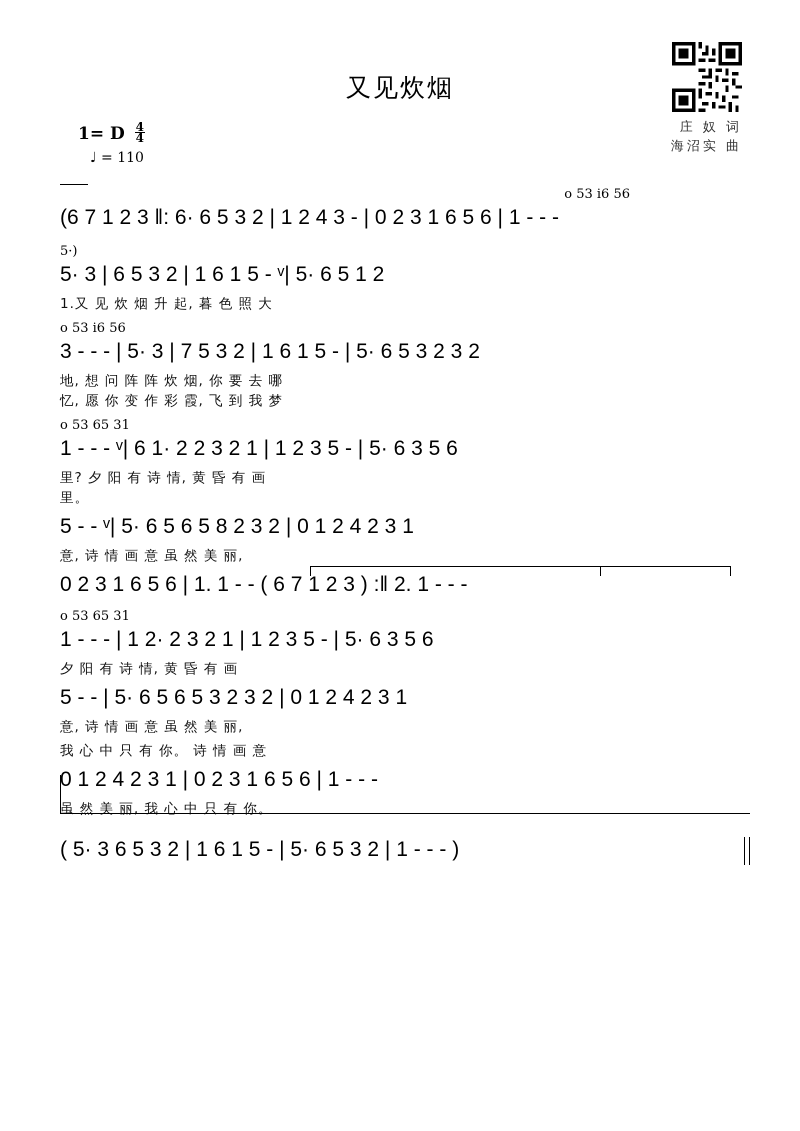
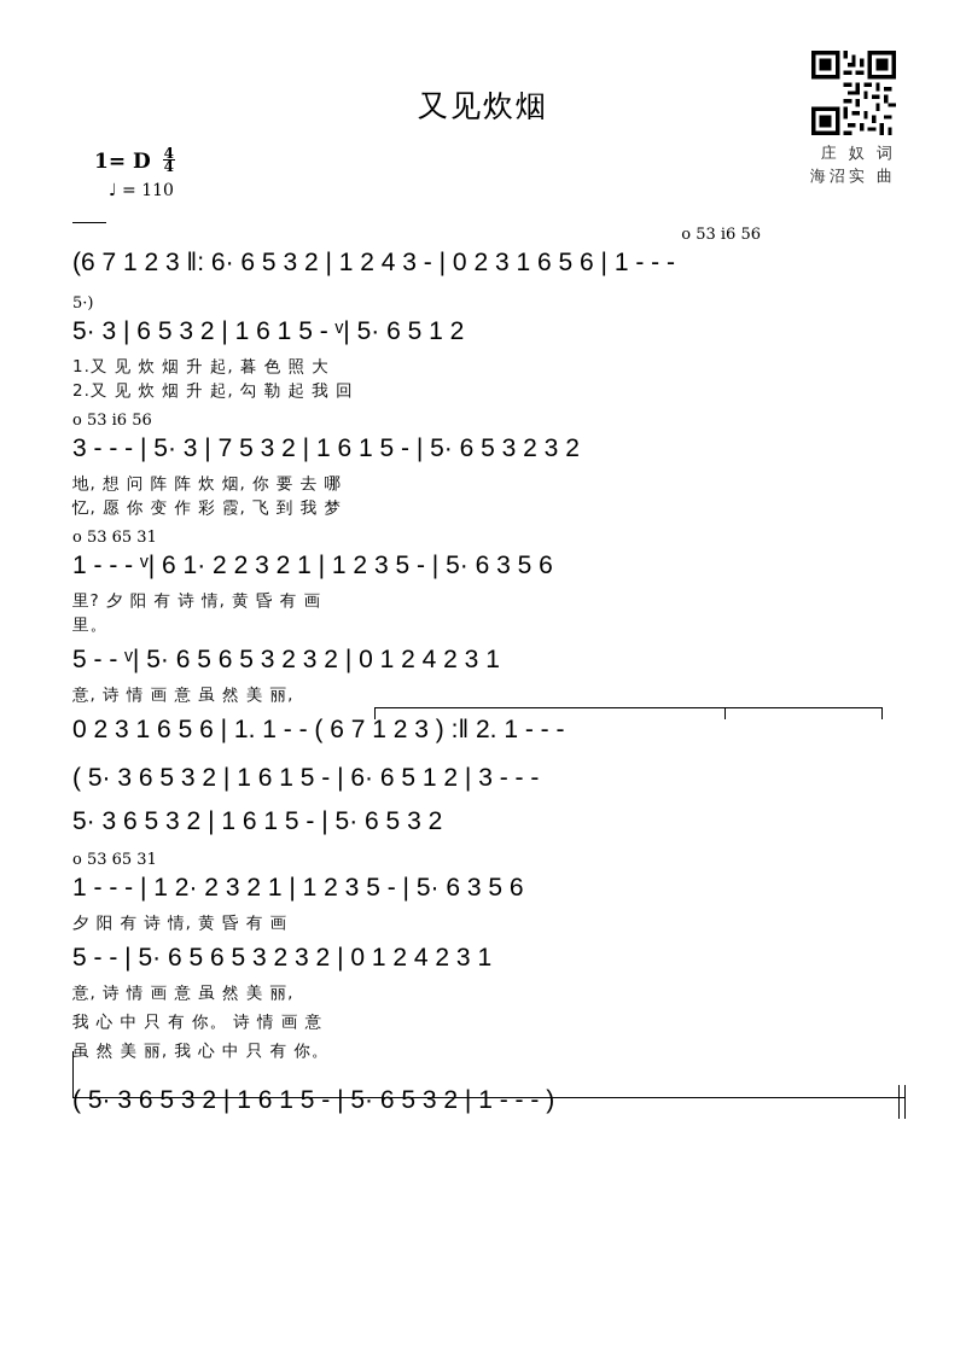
  庄 奴 词
  海沼实 曲
  又见炊烟
  1= D
  4
  4
  ♩ = 110
  o 53 i6 56
  (6 7 1 2 3 ‖: 6· 6 5 3 2 | 1 2 4 3 - | 0 2 3 1 6 5 6 | 1 - - -
  5·)
  5· 3 | 6 5 3 2 | 1 6 1 5 - ᵛ| 5· 6 5 1 2
  1.又 见 炊 烟 升 起, 暮 色 照 大
+ 2.又 见 炊 烟 升 起, 勾 勒 起 我 回
  o 53 i6 56
  3 - - - | 5· 3 | 7 5 3 2 | 1 6 1 5 - | 5· 6 5 3 2 3 2
  地, 想 问 阵 阵 炊 烟, 你 要 去 哪
  忆, 愿 你 变 作 彩 霞, 飞 到 我 梦
  o 53 65 31
  1 - - - ᵛ| 6 1· 2 2 3 2 1 | 1 2 3 5 - | 5· 6 3 5 6
  里? 夕 阳 有 诗 情, 黄 昏 有 画
  里。
- 5 - - ᵛ| 5· 6 5 6 5 8 2 3 2 | 0 1 2 4 2 3 1
+ 5 - - ᵛ| 5· 6 5 6 5 3 2 3 2 | 0 1 2 4 2 3 1
  意, 诗 情 画 意 虽 然 美 丽,
  0 2 3 1 6 5 6 | 1. 1 - - ( 6 7 1 2 3 ) :‖ 2. 1 - - -
+ ( 5· 3 6 5 3 2 | 1 6 1 5 - | 6· 6 5 1 2 | 3 - - -
+ 5· 3 6 5 3 2 | 1 6 1 5 - | 5· 6 5 3 2
  o 53 65 31
  1 - - - | 1 2· 2 3 2 1 | 1 2 3 5 - | 5· 6 3 5 6
  夕 阳 有 诗 情, 黄 昏 有 画
  5 - - | 5· 6 5 6 5 3 2 3 2 | 0 1 2 4 2 3 1
  意, 诗 情 画 意 虽 然 美 丽,
  我 心 中 只 有 你。 诗 情 画 意
- 0 1 2 4 2 3 1 | 0 2 3 1 6 5 6 | 1 - - -
  虽 然 美 丽, 我 心 中 只 有 你。
  ( 5· 3 6 5 3 2 | 1 6 1 5 - | 5· 6 5 3 2 | 1 - - - )
